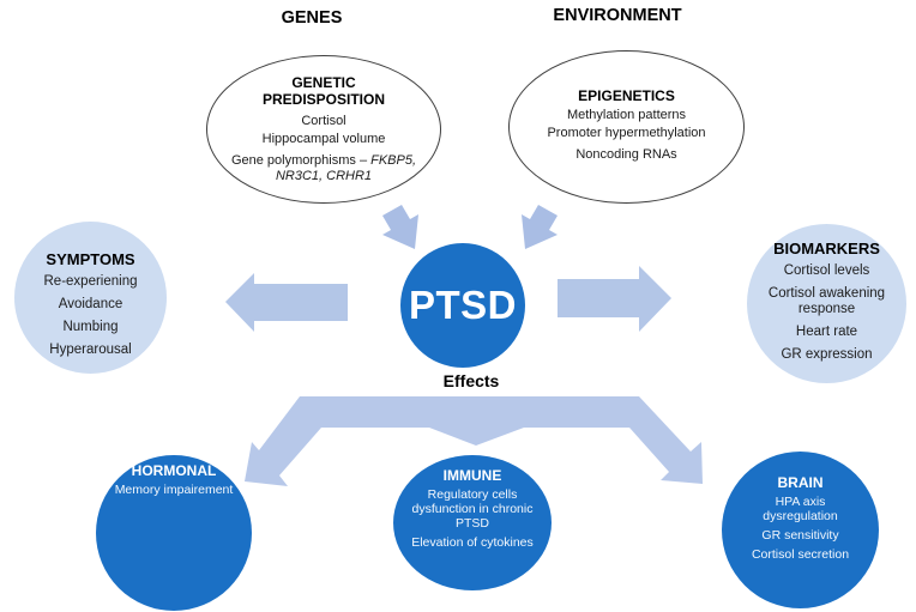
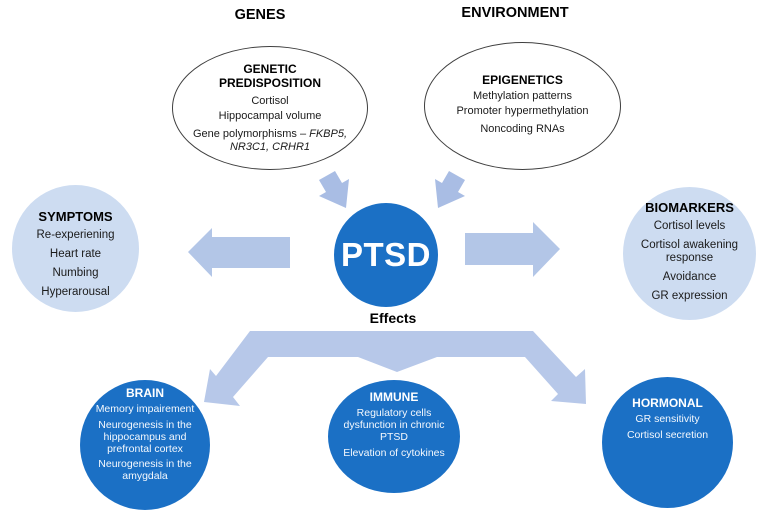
  GENES
  ENVIRONMENT
  GENETIC
  PREDISPOSITION
  Cortisol
  Hippocampal volume
  Gene polymorphisms – FKBP5, NR3C1, CRHR1
  EPIGENETICS
  Methylation patterns
  Promoter hypermethylation
  Noncoding RNAs
  SYMPTOMS
  Re-experiening
- Avoidance
+ Heart rate
  Numbing
  Hyperarousal
  BIOMARKERS
  Cortisol levels
  Cortisol awakening response
- Heart rate
+ Avoidance
  GR expression
  PTSD
  Effects
- HORMONAL
+ BRAIN
  Memory impairement
+ Neurogenesis in the hippocampus and prefrontal cortex
+ Neurogenesis in the amygdala
  IMMUNE
  Regulatory cells dysfunction in chronic PTSD
  Elevation of cytokines
- BRAIN
+ HORMONAL
- HPA axis dysregulation
  GR sensitivity
  Cortisol secretion
